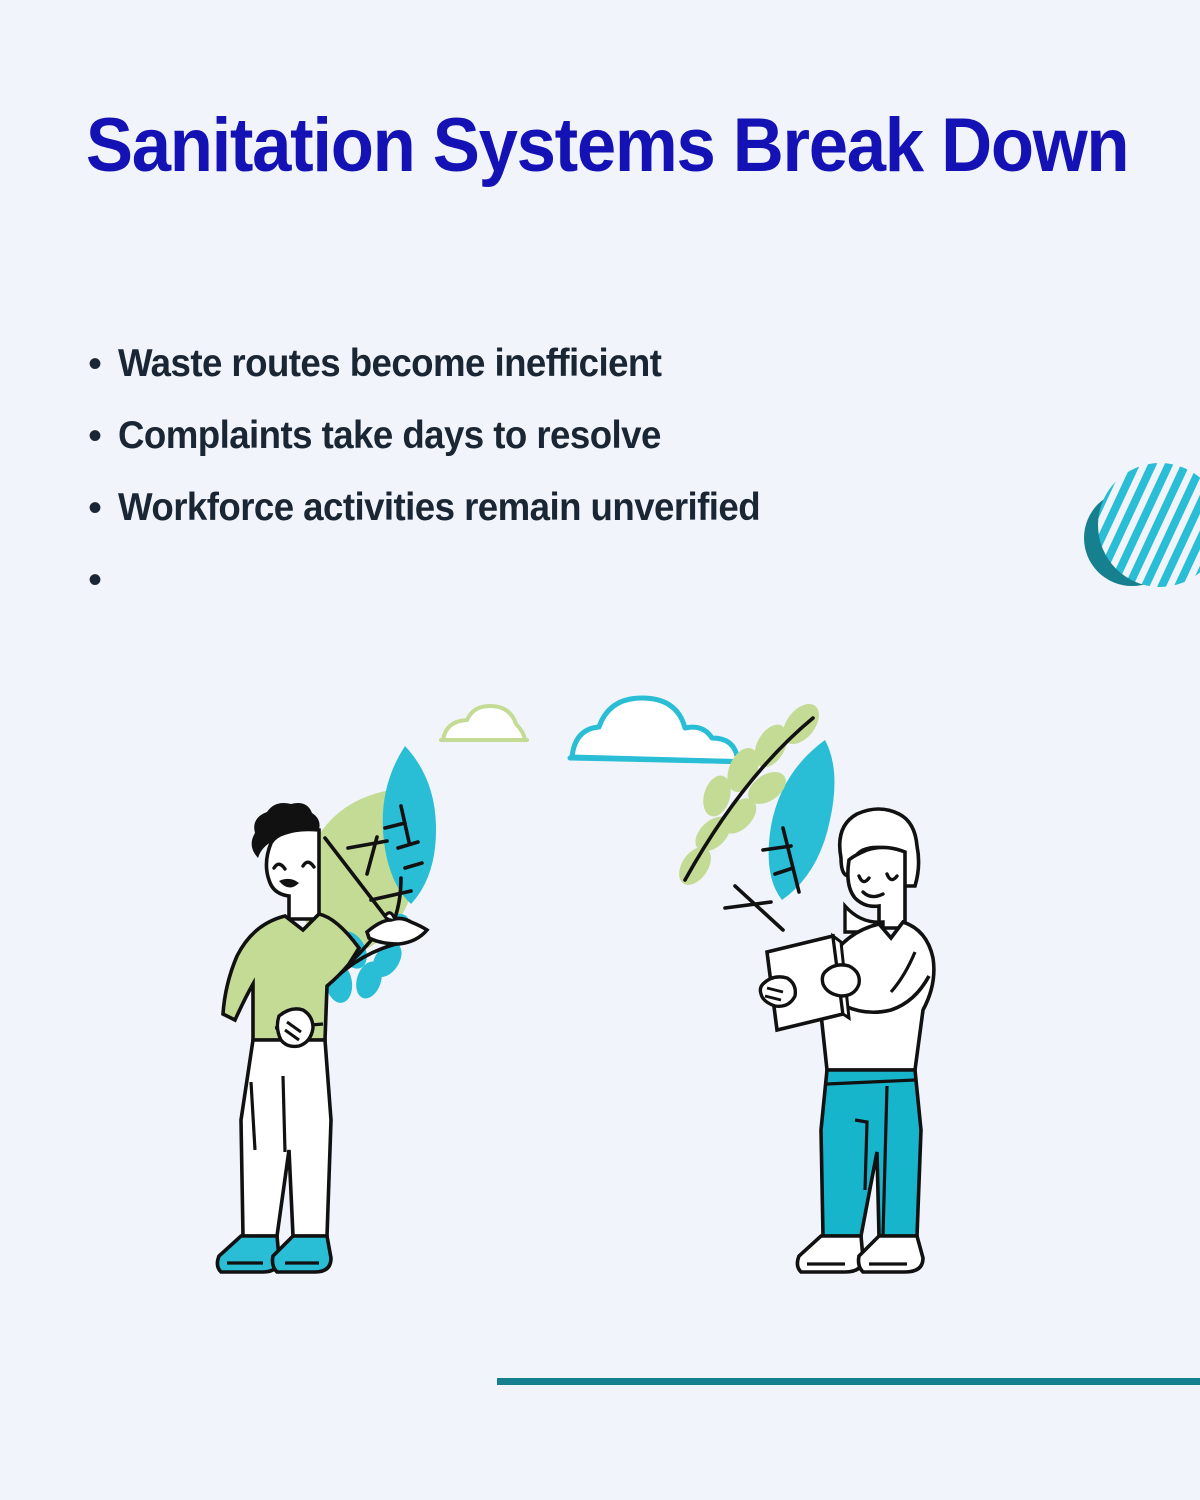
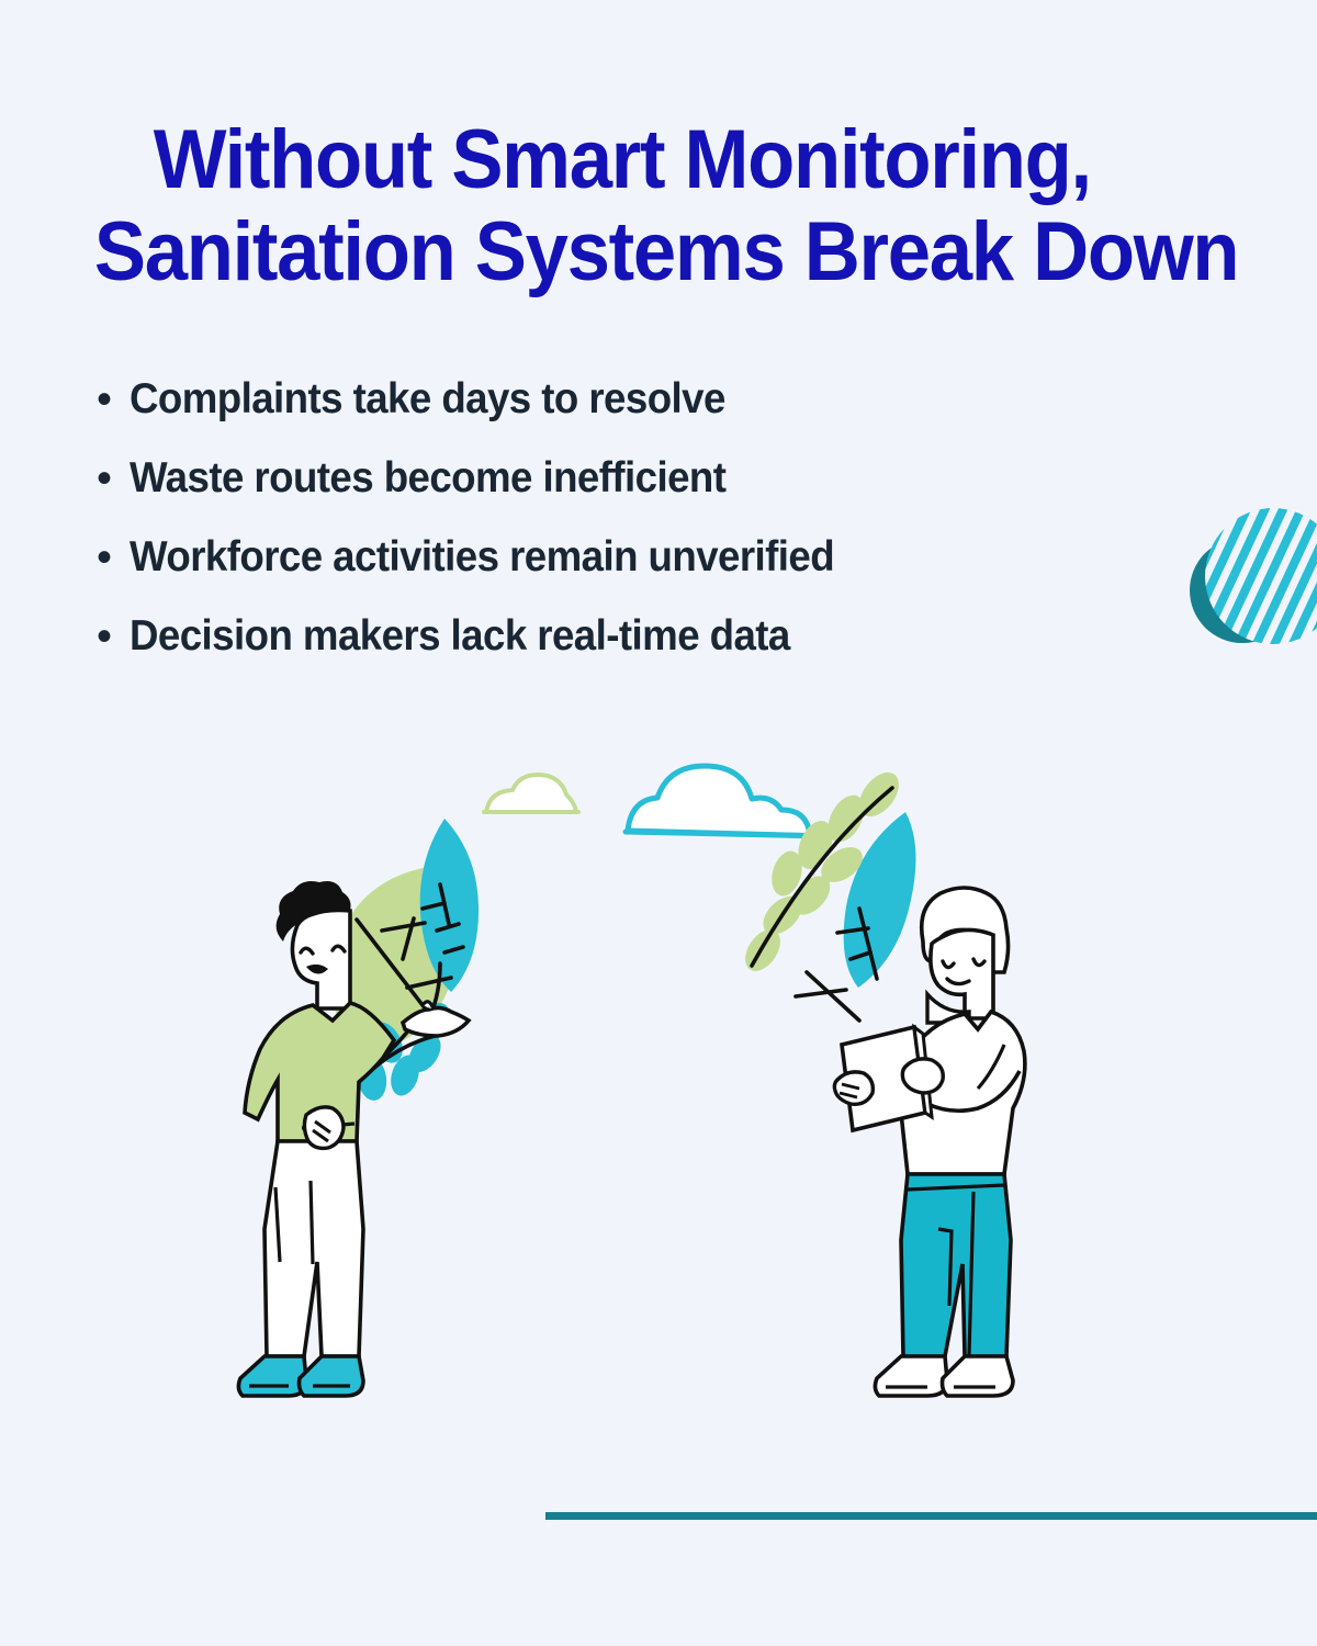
+ Without Smart Monitoring,
  Sanitation Systems Break Down
  •
- Waste routes become inefficient
+ Complaints take days to resolve
  •
- Complaints take days to resolve
+ Waste routes become inefficient
  •
  Workforce activities remain unverified
  •
+ Decision makers lack real-time data
